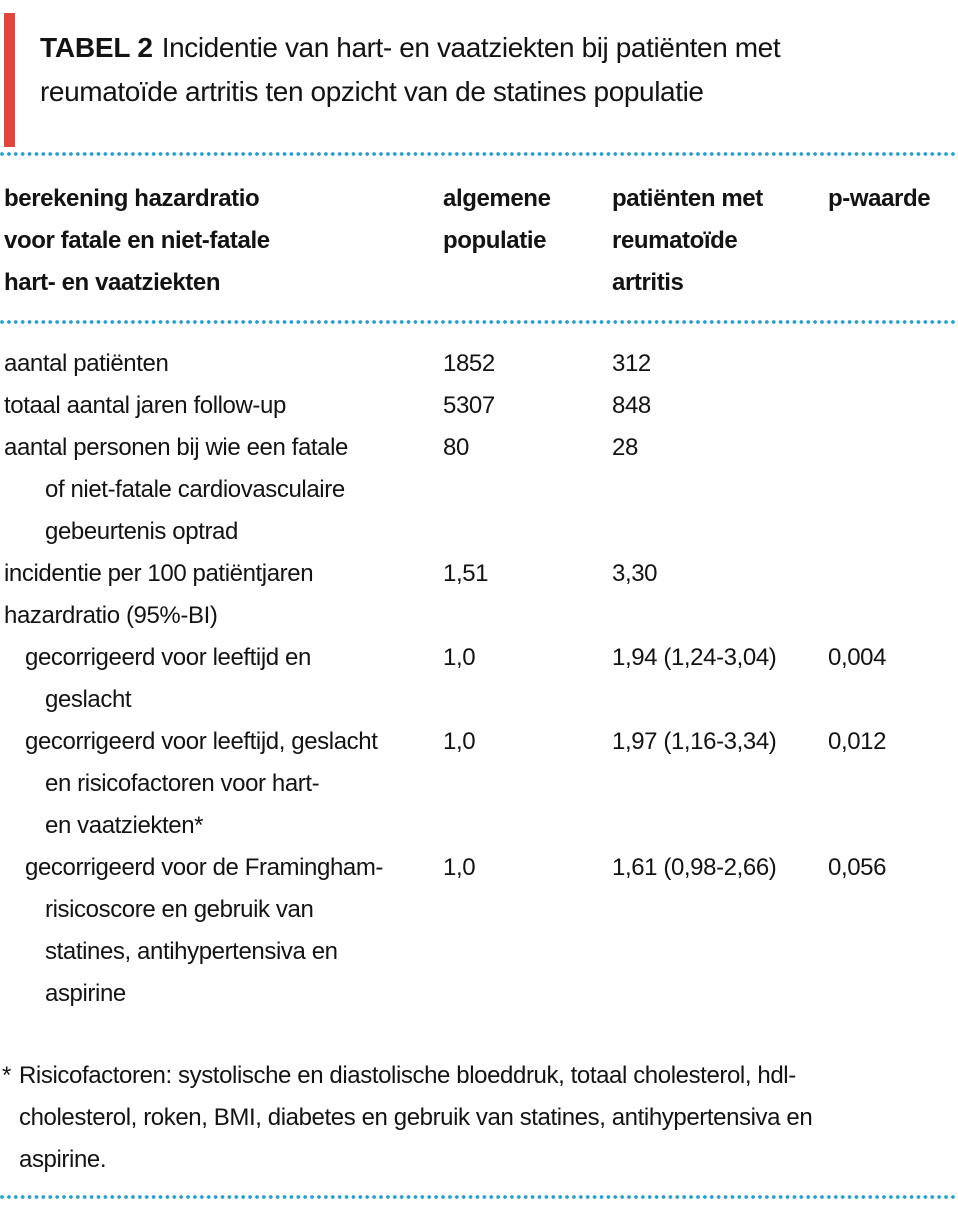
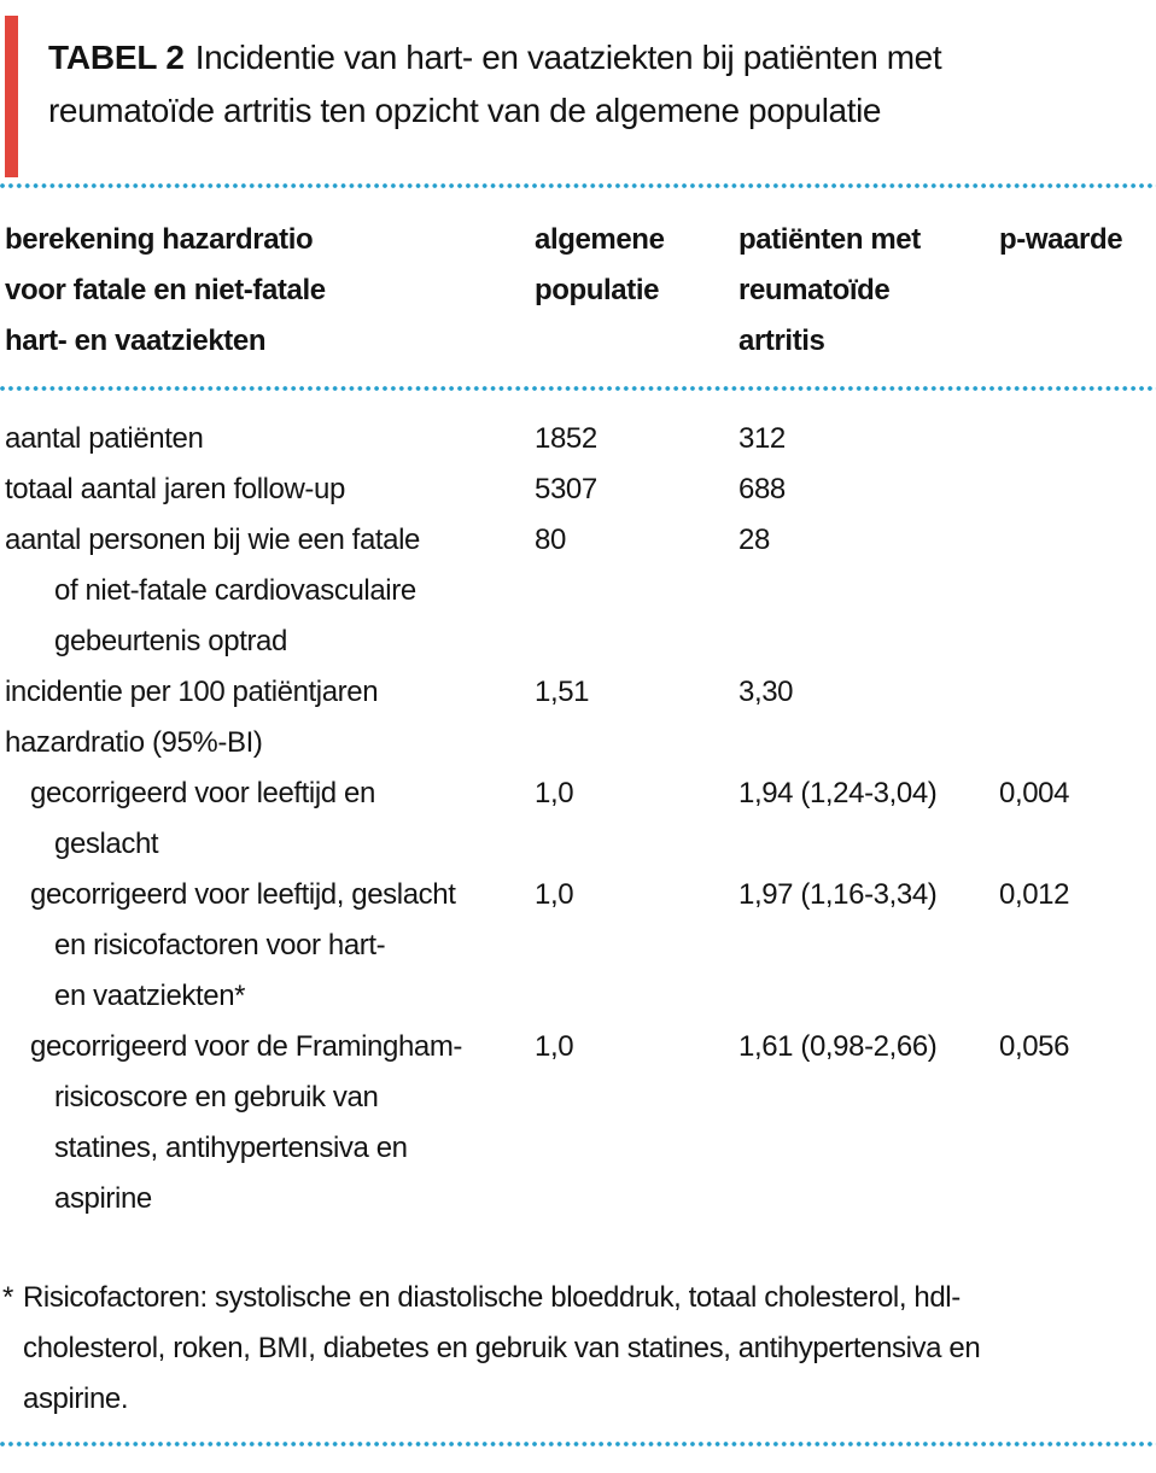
  TABEL 2 Incidentie van hart- en vaatziekten bij patiënten met
- reumatoïde artritis ten opzicht van de statines populatie
+ reumatoïde artritis ten opzicht van de algemene populatie
  berekening hazardratio
  voor fatale en niet-fatale
  hart- en vaatziekten
  algemene
  populatie
  patiënten met
  reumatoïde
  artritis
  p-waarde
  aantal patiënten
  1852
  312
  totaal aantal jaren follow-up
  5307
- 848
+ 688
  aantal personen bij wie een fatale
  of niet-fatale cardiovasculaire
  gebeurtenis optrad
  80
  28
  incidentie per 100 patiëntjaren
  1,51
  3,30
  hazardratio (95%-BI)
  gecorrigeerd voor leeftijd en
  geslacht
  1,0
  1,94 (1,24-3,04)
  0,004
  gecorrigeerd voor leeftijd, geslacht
  en risicofactoren voor hart-
  en vaatziekten*
  1,0
  1,97 (1,16-3,34)
  0,012
  gecorrigeerd voor de Framingham-
  risicoscore en gebruik van
  statines, antihypertensiva en
  aspirine
  1,0
  1,61 (0,98-2,66)
  0,056
  *
  Risicofactoren: systolische en diastolische bloeddruk, totaal cholesterol, hdl-
  cholesterol, roken, BMI, diabetes en gebruik van statines, antihypertensiva en
  aspirine.
